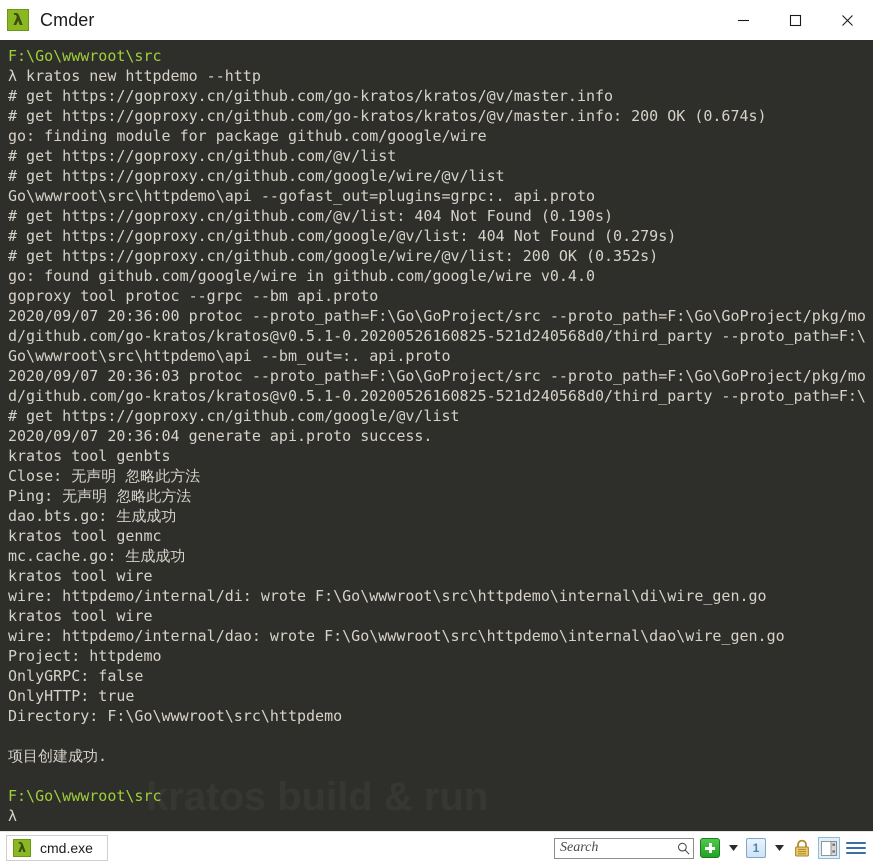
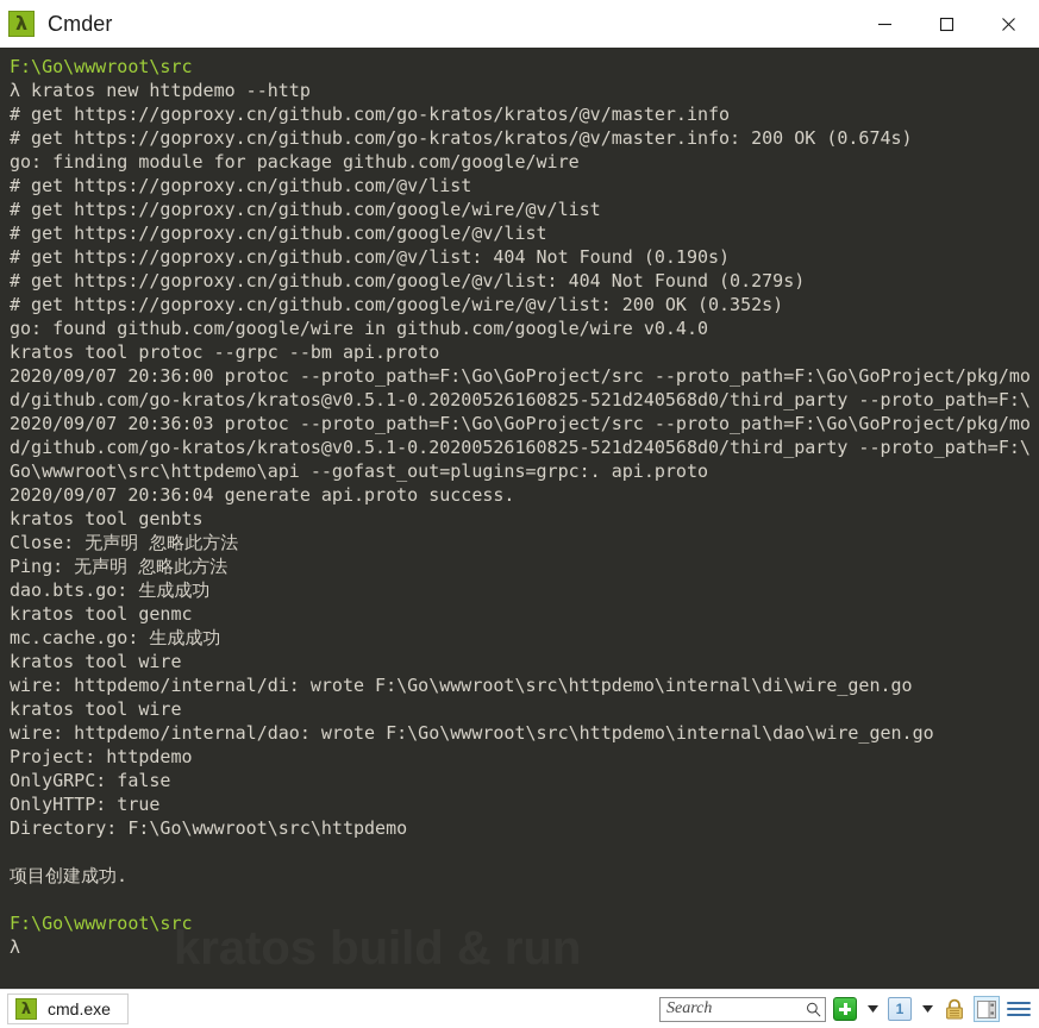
  λ
  Cmder
  kratos build & run
  F:\Go\wwwroot\src
  λ kratos new httpdemo --http
  # get https://goproxy.cn/github.com/go-kratos/kratos/@v/master.info
  # get https://goproxy.cn/github.com/go-kratos/kratos/@v/master.info: 200 OK (0.674s)
  go: finding module for package github.com/google/wire
  # get https://goproxy.cn/github.com/@v/list
  # get https://goproxy.cn/github.com/google/wire/@v/list
- Go\wwwroot\src\httpdemo\api --gofast_out=plugins=grpc:. api.proto
+ # get https://goproxy.cn/github.com/google/@v/list
  # get https://goproxy.cn/github.com/@v/list: 404 Not Found (0.190s)
  # get https://goproxy.cn/github.com/google/@v/list: 404 Not Found (0.279s)
  # get https://goproxy.cn/github.com/google/wire/@v/list: 200 OK (0.352s)
  go: found github.com/google/wire in github.com/google/wire v0.4.0
- goproxy tool protoc --grpc --bm api.proto
+ kratos tool protoc --grpc --bm api.proto
  2020/09/07 20:36:00 protoc --proto_path=F:\Go\GoProject/src --proto_path=F:\Go\GoProject/pkg/mo
  d/github.com/go-kratos/kratos@v0.5.1-0.20200526160825-521d240568d0/third_party --proto_path=F:\
- Go\wwwroot\src\httpdemo\api --bm_out=:. api.proto
  2020/09/07 20:36:03 protoc --proto_path=F:\Go\GoProject/src --proto_path=F:\Go\GoProject/pkg/mo
  d/github.com/go-kratos/kratos@v0.5.1-0.20200526160825-521d240568d0/third_party --proto_path=F:\
- # get https://goproxy.cn/github.com/google/@v/list
+ Go\wwwroot\src\httpdemo\api --gofast_out=plugins=grpc:. api.proto
  2020/09/07 20:36:04 generate api.proto success.
  kratos tool genbts
  Close: 无声明 忽略此方法
  Ping: 无声明 忽略此方法
  dao.bts.go: 生成成功
  kratos tool genmc
  mc.cache.go: 生成成功
  kratos tool wire
  wire: httpdemo/internal/di: wrote F:\Go\wwwroot\src\httpdemo\internal\di\wire_gen.go
  kratos tool wire
  wire: httpdemo/internal/dao: wrote F:\Go\wwwroot\src\httpdemo\internal\dao\wire_gen.go
  Project: httpdemo
  OnlyGRPC: false
  OnlyHTTP: true
  Directory: F:\Go\wwwroot\src\httpdemo
  项目创建成功.
  F:\Go\wwwroot\src
  λ
  λ
  cmd.exe
  Search
  1
